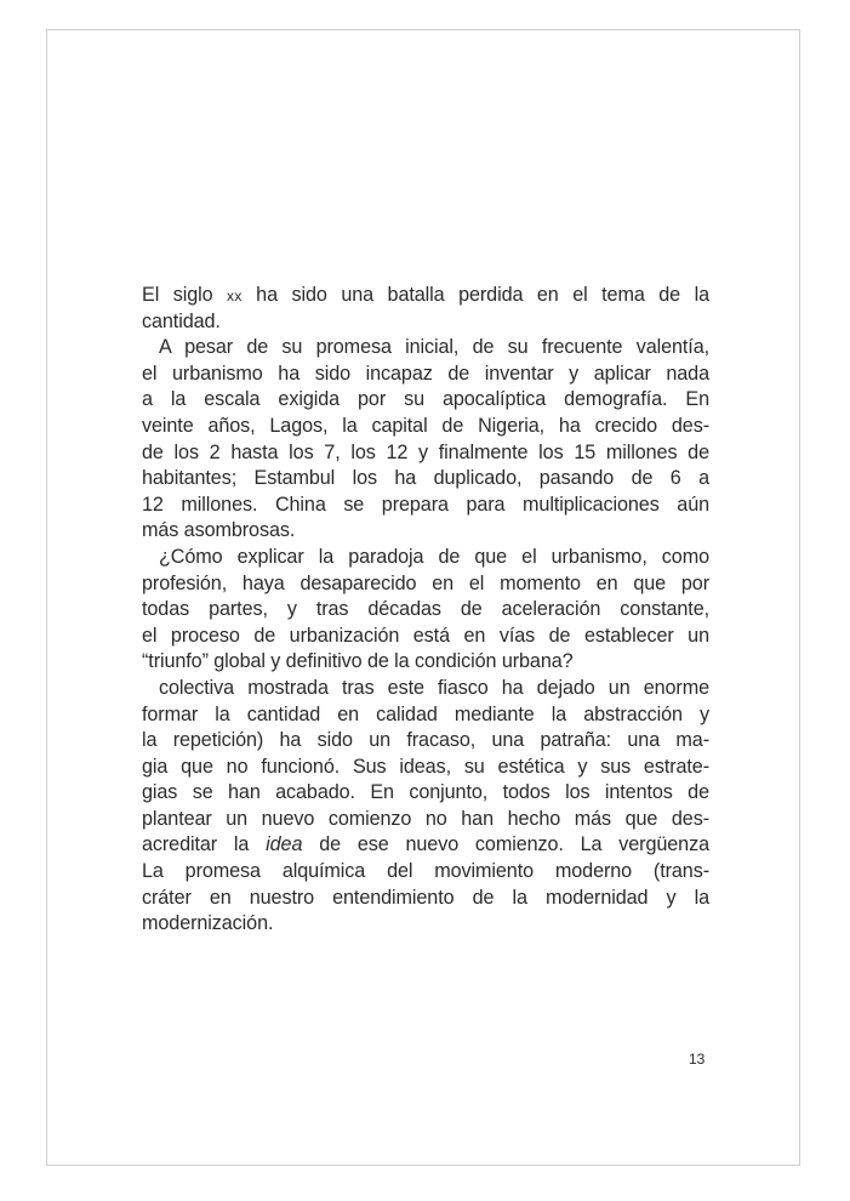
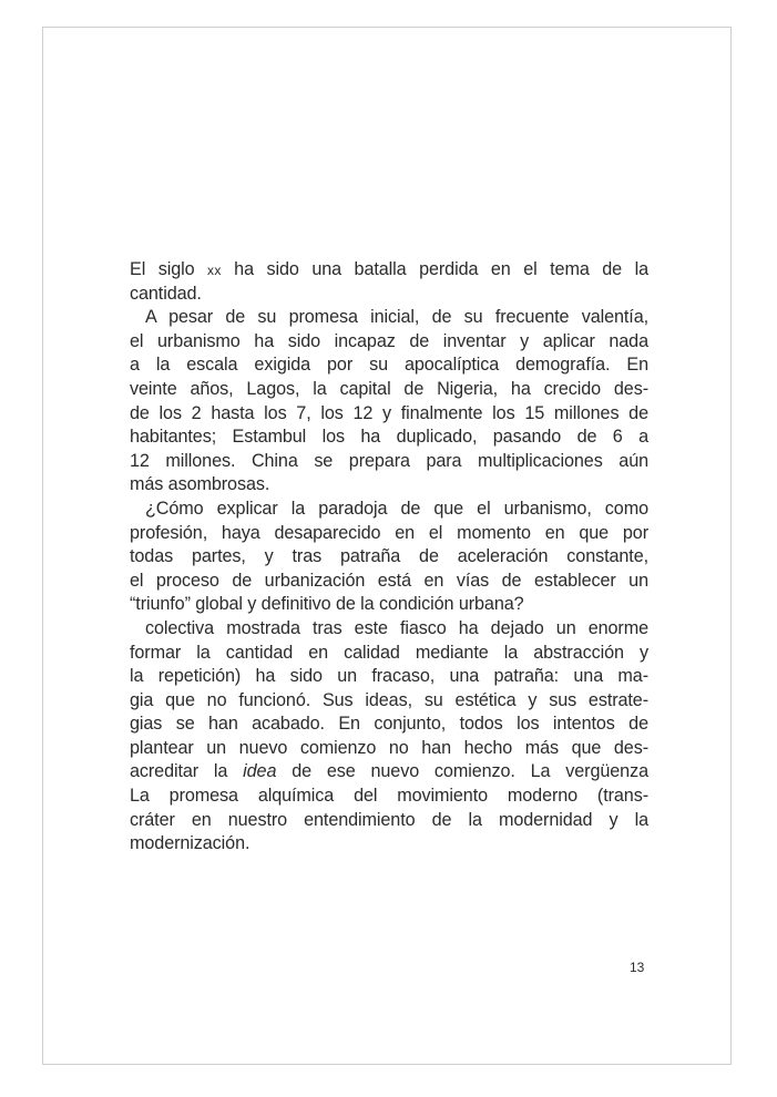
  El siglo xx ha sido una batalla perdida en el tema de la
  cantidad.
  A pesar de su promesa inicial, de su frecuente valentía,
  el urbanismo ha sido incapaz de inventar y aplicar nada
  a la escala exigida por su apocalíptica demografía. En
  veinte años, Lagos, la capital de Nigeria, ha crecido des-
  de los 2 hasta los 7, los 12 y finalmente los 15 millones de
  habitantes; Estambul los ha duplicado, pasando de 6 a
  12 millones. China se prepara para multiplicaciones aún
  más asombrosas.
  ¿Cómo explicar la paradoja de que el urbanismo, como
  profesión, haya desaparecido en el momento en que por
- todas partes, y tras décadas de aceleración constante,
+ todas partes, y tras patraña de aceleración constante,
  el proceso de urbanización está en vías de establecer un
  “triunfo” global y definitivo de la condición urbana?
  colectiva mostrada tras este fiasco ha dejado un enorme
  formar la cantidad en calidad mediante la abstracción y
  la repetición) ha sido un fracaso, una patraña: una ma-
  gia que no funcionó. Sus ideas, su estética y sus estrate-
  gias se han acabado. En conjunto, todos los intentos de
  plantear un nuevo comienzo no han hecho más que des-
  acreditar la idea de ese nuevo comienzo. La vergüenza
  La promesa alquímica del movimiento moderno (trans-
  cráter en nuestro entendimiento de la modernidad y la
  modernización.
  13
